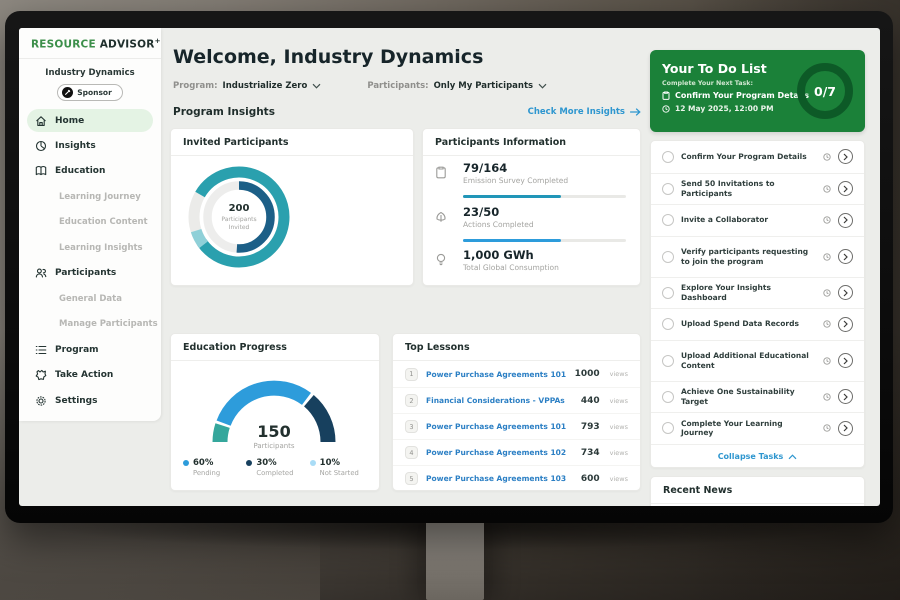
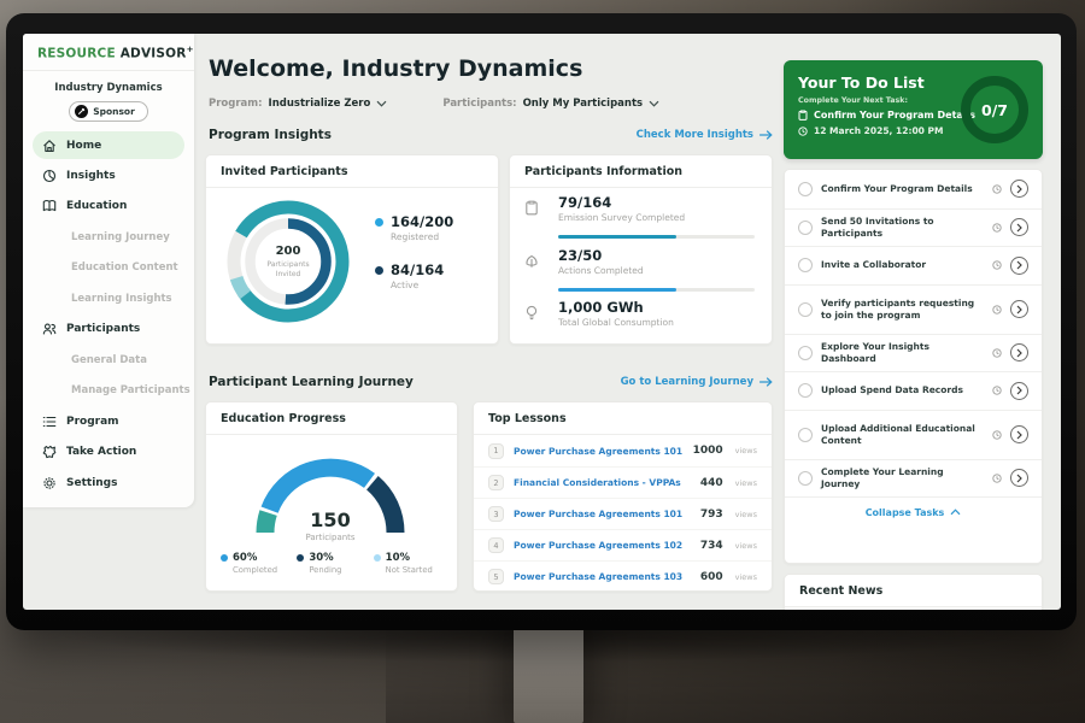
  RESOURCE ADVISOR+
  Industry Dynamics
  Sponsor
  Home
  Insights
  Education
  Learning Journey
  Education Content
  Learning Insights
  Participants
  General Data
  Manage Participants
  Program
  Take Action
  Settings
  Welcome, Industry Dynamics
  Program:
  Industrialize Zero
  Participants:
  Only My Participants
  Program Insights
  Check More Insights
  Invited Participants
  200
+ 164/200
+ Registered
+ 84/164
+ Active
  Participants Information
  79/164
  Emission Survey Completed
  23/50
  Actions Completed
  1,000 GWh
  Total Global Consumption
+ Participant Learning Journey
+ Go to Learning Journey
  Education Progress
  150
  Participants
  60%
- Pending
+ Completed
  30%
- Completed
+ Pending
  10%
  Not Started
  Top Lessons
  1
  Power Purchase Agreements 101
  1000
  views
  2
  Financial Considerations - VPPAs
  440
  views
  3
  Power Purchase Agreements 101
  793
  views
  4
  Power Purchase Agreements 102
  734
  views
  5
  Power Purchase Agreements 103
  600
  views
  Your To Do List
  Confirm Your Program Details
- 12 May 2025, 12:00 PM
+ 12 March 2025, 12:00 PM
  0/7
  Confirm Your Program Details
  Send 50 Invitations to Participants
  Invite a Collaborator
  Verify participants requesting to join the program
  Explore Your Insights Dashboard
  Upload Spend Data Records
  Upload Additional Educational Content
- Achieve One Sustainability Target
  Complete Your Learning Journey
  Collapse Tasks
  Recent News
